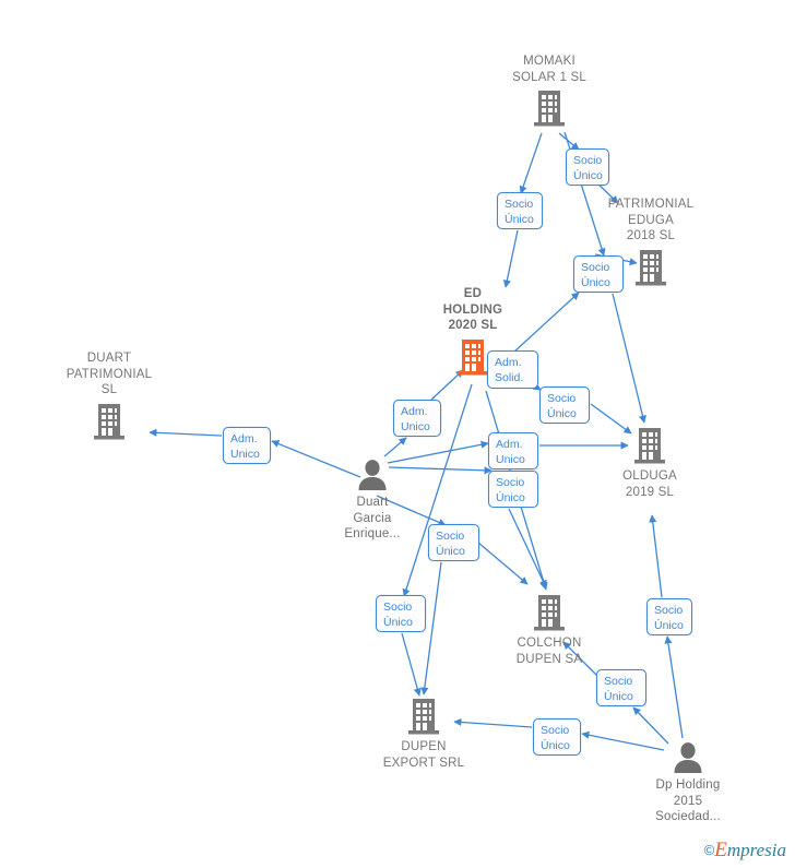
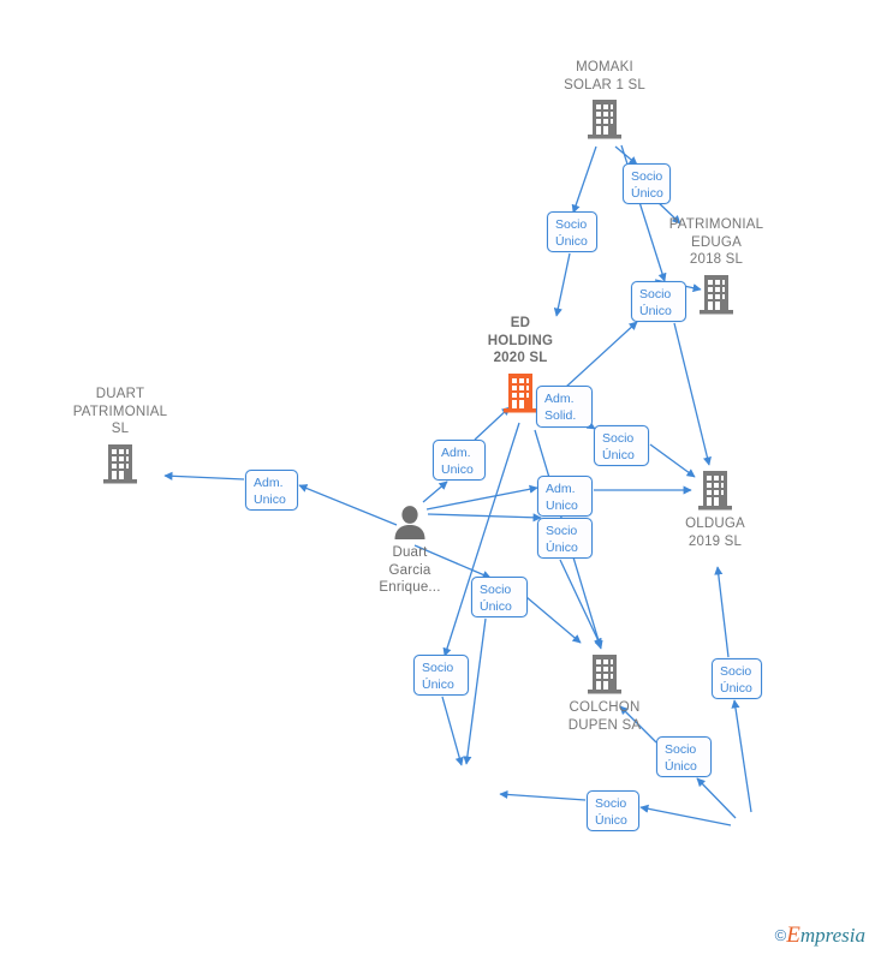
  MOMAKI
  SOLAR 1 SL
  PATRIMONIAL
  EDUGA
  2018 SL
  ED
  HOLDING
  2020 SL
  DUART
  PATRIMONIAL
  SL
  OLDUGA
  2019 SL
  Duart
  Garcia
  Enrique...
  COLCHON
  DUPEN SA
- DUPEN
- EXPORT SRL
- Dp Holding
- 2015
- Sociedad...
  Socio
  Único
  Socio
  Único
  Socio
  Único
  Adm.
  Solid.
  Socio
  Único
  Adm.
  Unico
  Adm.
  Unico
  Adm.
  Unico
  Socio
  Único
  Socio
  Único
  Socio
  Único
  Socio
  Único
  Socio
  Único
  Socio
  Único
  ©Empresia
